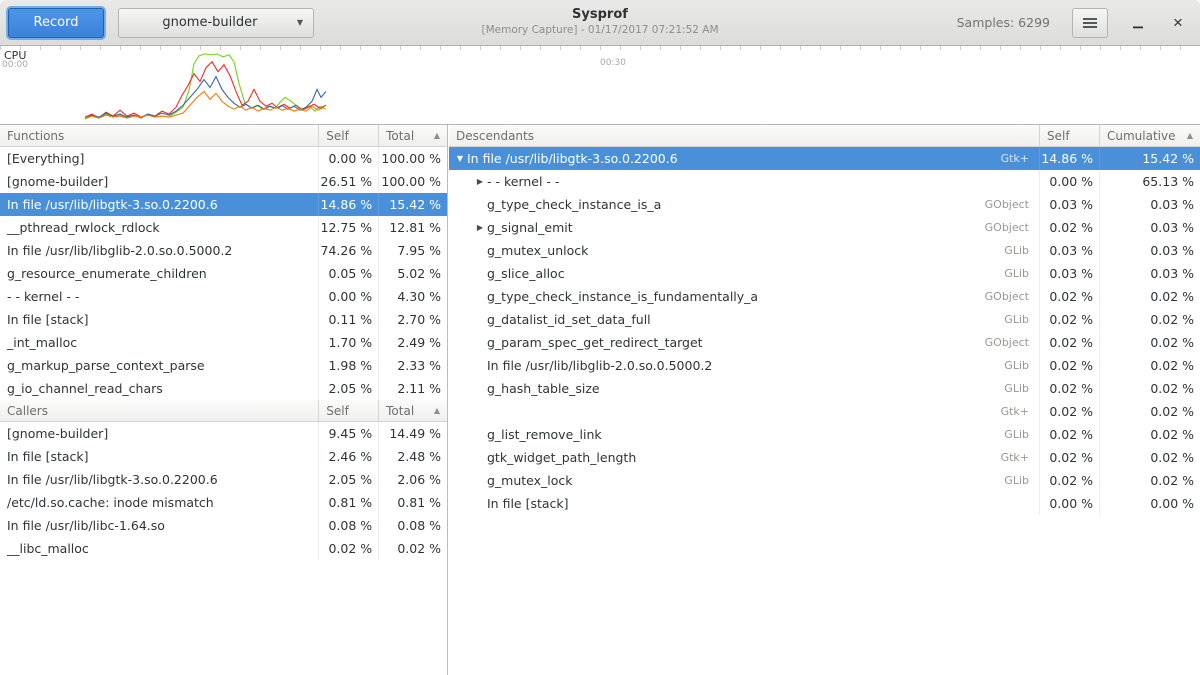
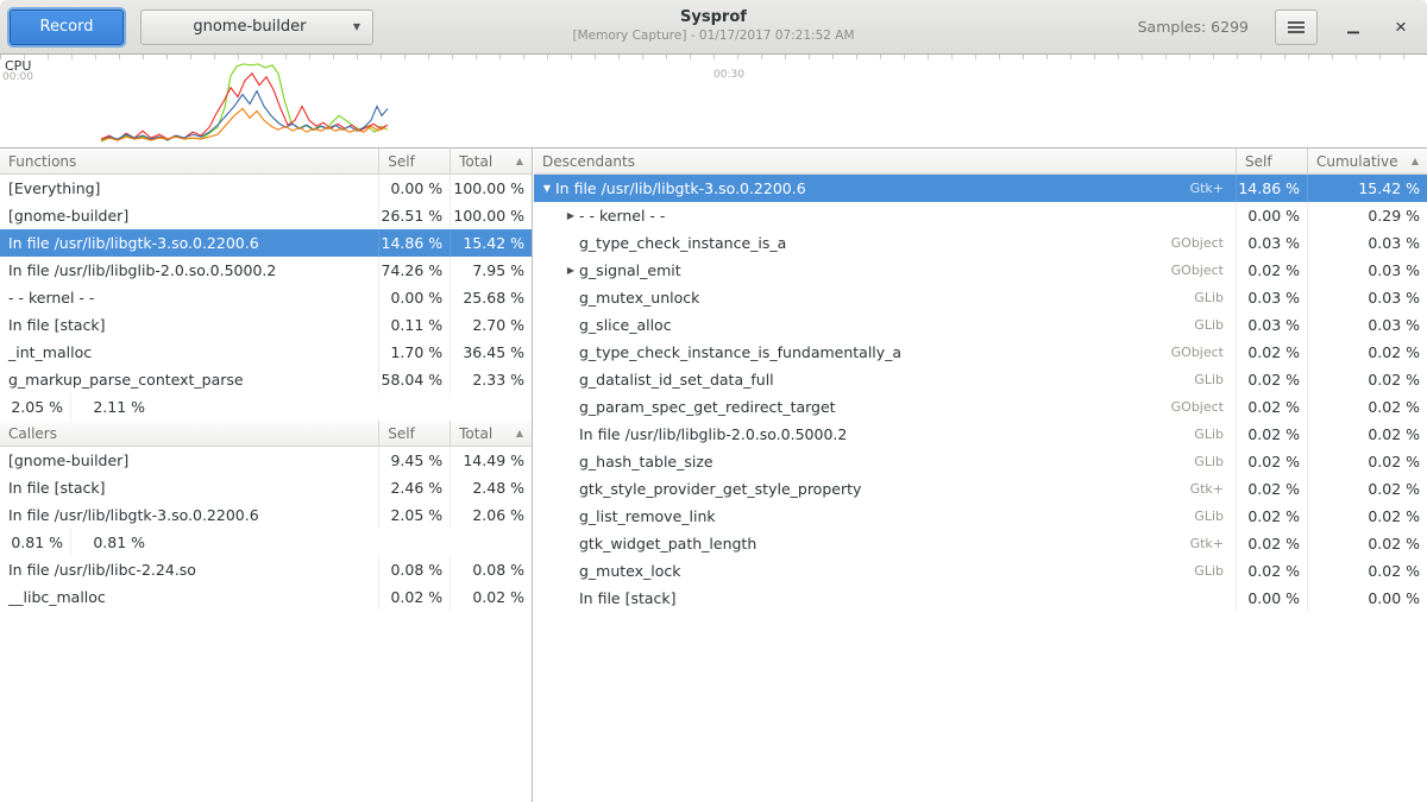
  Record
  gnome-builder
  ▼
  Sysprof
  [Memory Capture] - 01/17/2017 07:21:52 AM
  Samples: 6299
  ×
  CPU
  00:00
  00:30
  Functions
  Self
  Total
  ▲
  [Everything]
  0.00 %
  100.00 %
  [gnome-builder]
  26.51 %
  100.00 %
  In file /usr/lib/libgtk-3.so.0.2200.6
  14.86 %
  15.42 %
- __pthread_rwlock_rdlock
- 12.75 %
- 12.81 %
  In file /usr/lib/libglib-2.0.so.0.5000.2
  74.26 %
  7.95 %
- g_resource_enumerate_children
- 0.05 %
- 5.02 %
  - - kernel - -
  0.00 %
- 4.30 %
+ 25.68 %
  In file [stack]
  0.11 %
  2.70 %
  _int_malloc
  1.70 %
- 2.49 %
+ 36.45 %
  g_markup_parse_context_parse
- 1.98 %
+ 58.04 %
  2.33 %
- g_io_channel_read_chars
  2.05 %
  2.11 %
  Callers
  Self
  Total
  ▲
  [gnome-builder]
  9.45 %
  14.49 %
  In file [stack]
  2.46 %
  2.48 %
  In file /usr/lib/libgtk-3.so.0.2200.6
  2.05 %
  2.06 %
- /etc/ld.so.cache: inode mismatch
  0.81 %
  0.81 %
- In file /usr/lib/libc-1.64.so
+ In file /usr/lib/libc-2.24.so
  0.08 %
  0.08 %
  __libc_malloc
  0.02 %
  0.02 %
  Descendants
  Self
  Cumulative
  ▲
  ▼
  In file /usr/lib/libgtk-3.so.0.2200.6
  Gtk+
  14.86 %
  15.42 %
  ▶
  - - kernel - -
  0.00 %
- 65.13 %
+ 0.29 %
  g_type_check_instance_is_a
  GObject
  0.03 %
  0.03 %
  ▶
  g_signal_emit
  GObject
  0.02 %
  0.03 %
  g_mutex_unlock
  GLib
  0.03 %
  0.03 %
  g_slice_alloc
  GLib
  0.03 %
  0.03 %
  g_type_check_instance_is_fundamentally_a
  GObject
  0.02 %
  0.02 %
  g_datalist_id_set_data_full
  GLib
  0.02 %
  0.02 %
  g_param_spec_get_redirect_target
  GObject
  0.02 %
  0.02 %
  In file /usr/lib/libglib-2.0.so.0.5000.2
  GLib
  0.02 %
  0.02 %
  g_hash_table_size
  GLib
  0.02 %
  0.02 %
+ gtk_style_provider_get_style_property
  Gtk+
  0.02 %
  0.02 %
  g_list_remove_link
  GLib
  0.02 %
  0.02 %
  gtk_widget_path_length
  Gtk+
  0.02 %
  0.02 %
  g_mutex_lock
  GLib
  0.02 %
  0.02 %
  In file [stack]
  0.00 %
  0.00 %
